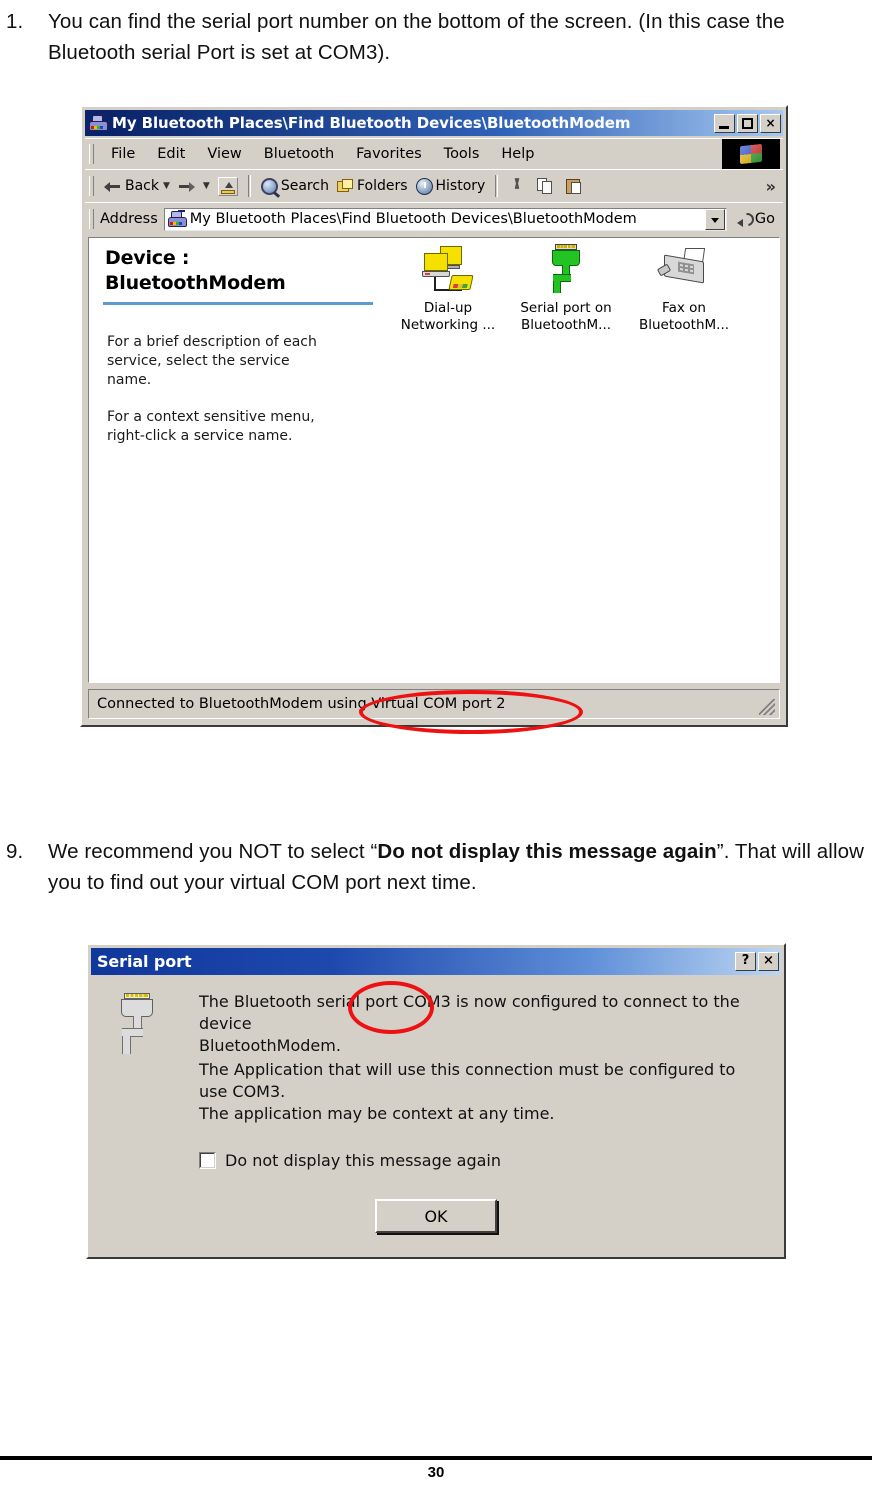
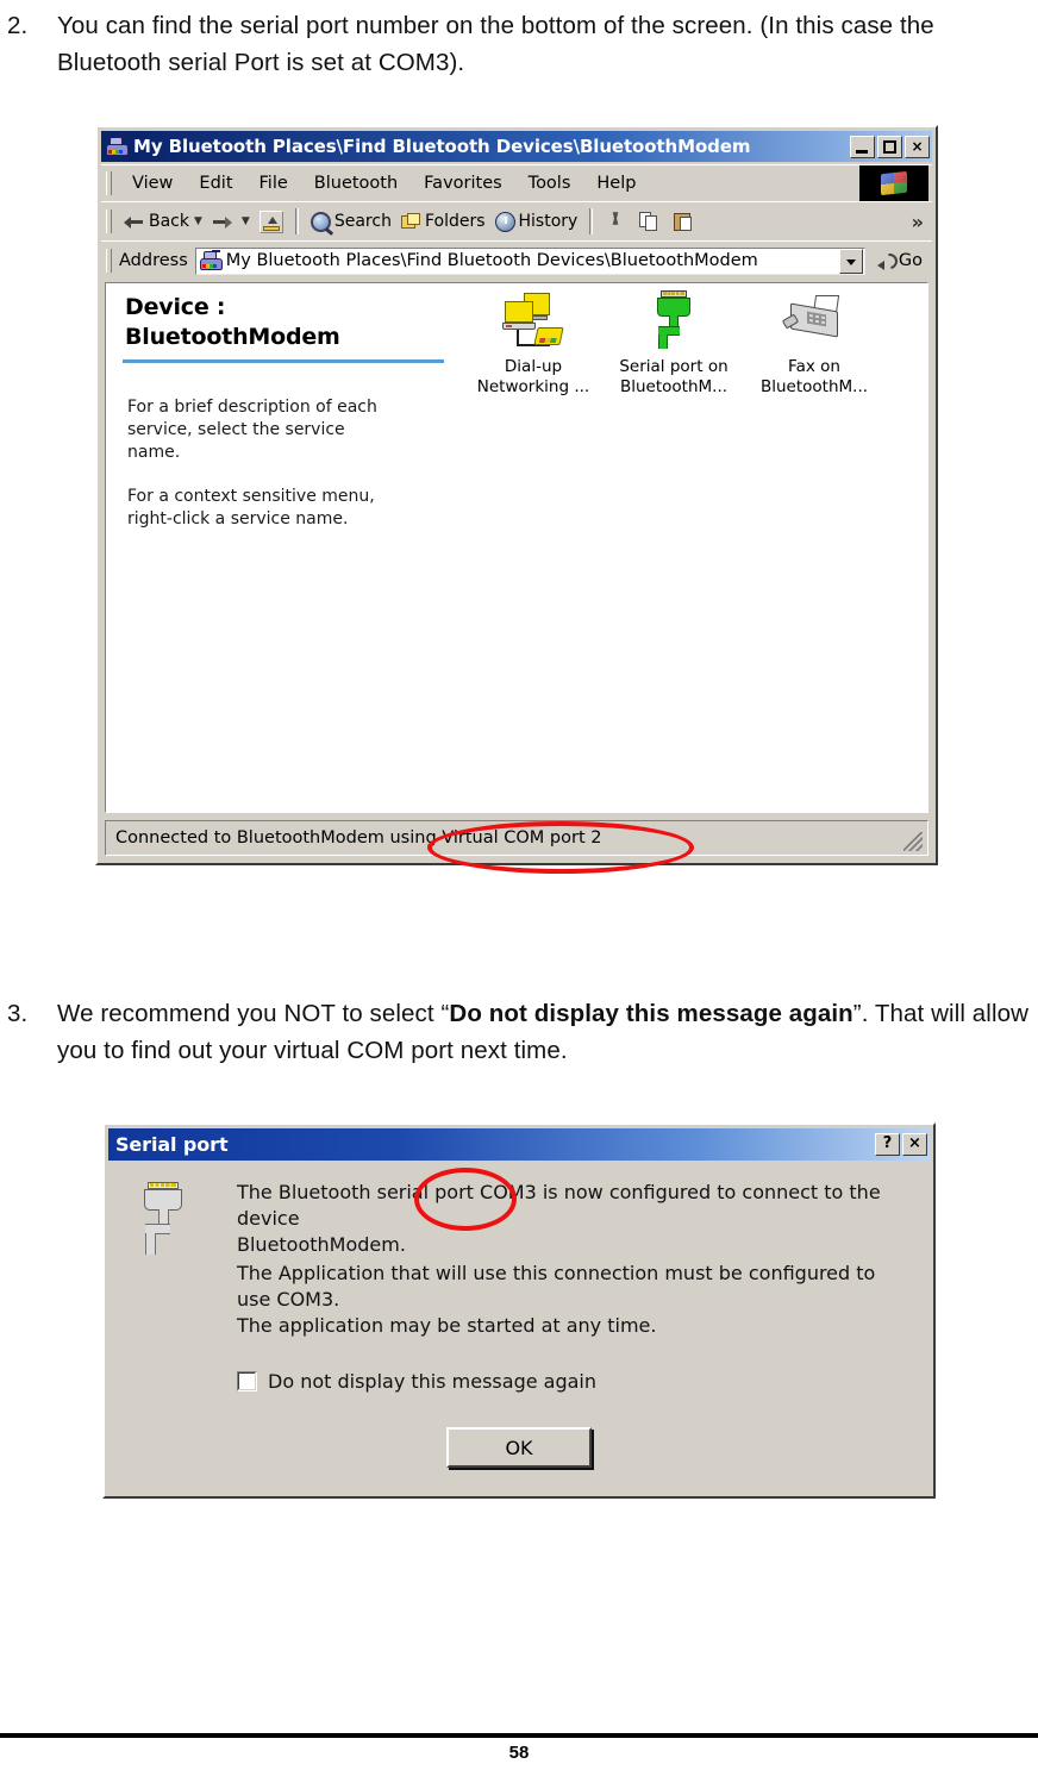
- 1.
+ 2.
  You can find the serial port number on the bottom of the screen. (In this case the Bluetooth serial Port is set at COM3).
  My Bluetooth Places\Find Bluetooth Devices\BluetoothModem
  ×
- File
+ View
  Edit
- View
+ File
  Bluetooth
  Favorites
  Tools
  Help
  Back
  ▼
  ▼
  Search
  Folders
  History
  »
  Address
  My Bluetooth Places\Find Bluetooth Devices\BluetoothModem
  Go
  Device :
  BluetoothModem
  For a brief description of each
  service, select the service
  name.
  For a context sensitive menu,
  right-click a service name.
  Dial-up
  Networking ...
  Serial port on
  BluetoothM...
  Fax on
  BluetoothM...
  Connected to BluetoothModem using Virtual COM port 2
- 9.
+ 3.
  We recommend you NOT to select “Do not display this message again”. That will allow you to find out your virtual COM port next time.
  Serial port
  ?
  ×
  The Bluetooth serial port COM3 is now configured to connect to the device
  BluetoothModem.
  The Application that will use this connection must be configured to use COM3.
- The application may be context at any time.
+ The application may be started at any time.
  Do not display this message again
  OK
- 30
+ 58
